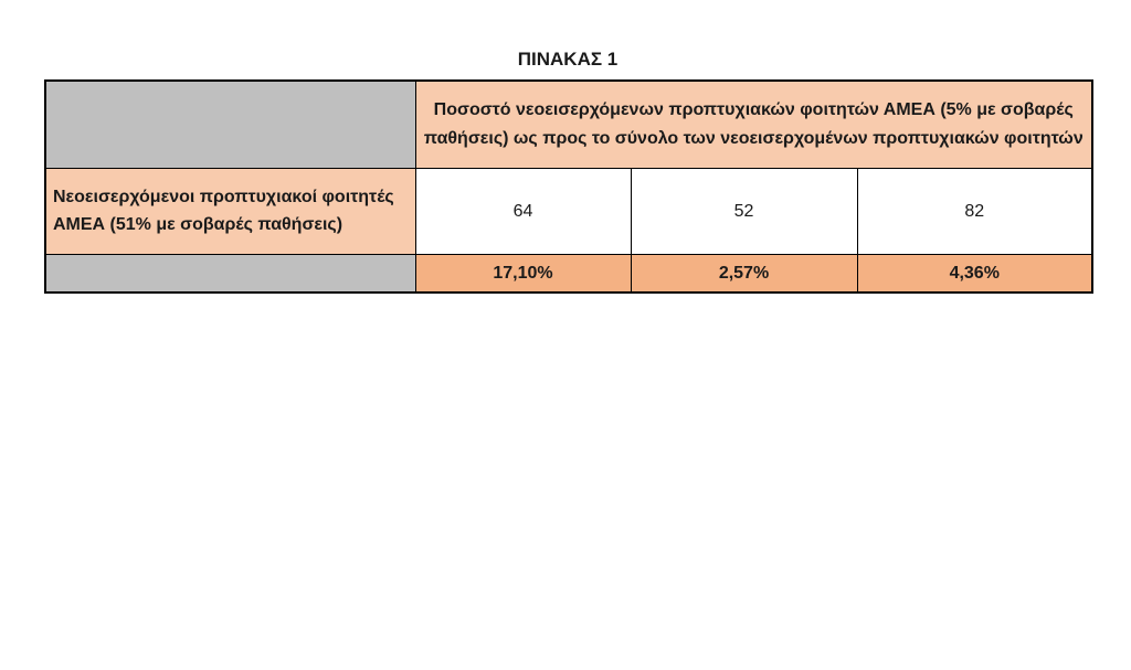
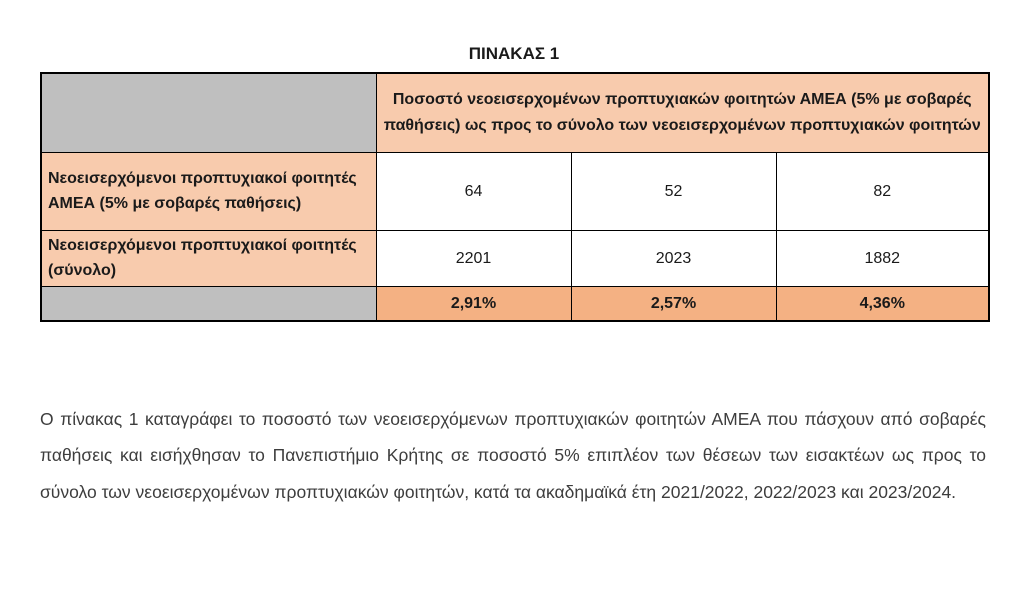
  ΠΙΝΑΚΑΣ 1
- 	Ποσοστό νεοεισερχόμενων προπτυχιακών φοιτητών ΑΜΕΑ (5% με σοβαρές παθήσεις) ως προς το σύνολο των νεοεισερχομένων προπτυχιακών φοιτητών
+ 	Ποσοστό νεοεισερχομένων προπτυχιακών φοιτητών ΑΜΕΑ (5% με σοβαρές παθήσεις) ως προς το σύνολο των νεοεισερχομένων προπτυχιακών φοιτητών
- Νεοεισερχόμενοι προπτυχιακοί φοιτητές ΑΜΕΑ (51% με σοβαρές παθήσεις)	64	52	82
+ Νεοεισερχόμενοι προπτυχιακοί φοιτητές ΑΜΕΑ (5% με σοβαρές παθήσεις)	64	52	82
+ Νεοεισερχόμενοι προπτυχιακοί φοιτητές (σύνολο)	2201	2023	1882
- 	17,10%	2,57%	4,36%
+ 	2,91%	2,57%	4,36%
+ Ο πίνακας 1 καταγράφει το ποσοστό των νεοεισερχόμενων προπτυχιακών φοιτητών ΑΜΕΑ που πάσχουν από σοβαρές παθήσεις και εισήχθησαν το Πανεπιστήμιο Κρήτης σε ποσοστό 5% επιπλέον των θέσεων των εισακτέων ως προς το σύνολο των νεοεισερχομένων προπτυχιακών φοιτητών, κατά τα ακαδημαϊκά έτη 2021/2022, 2022/2023 και 2023/2024.
